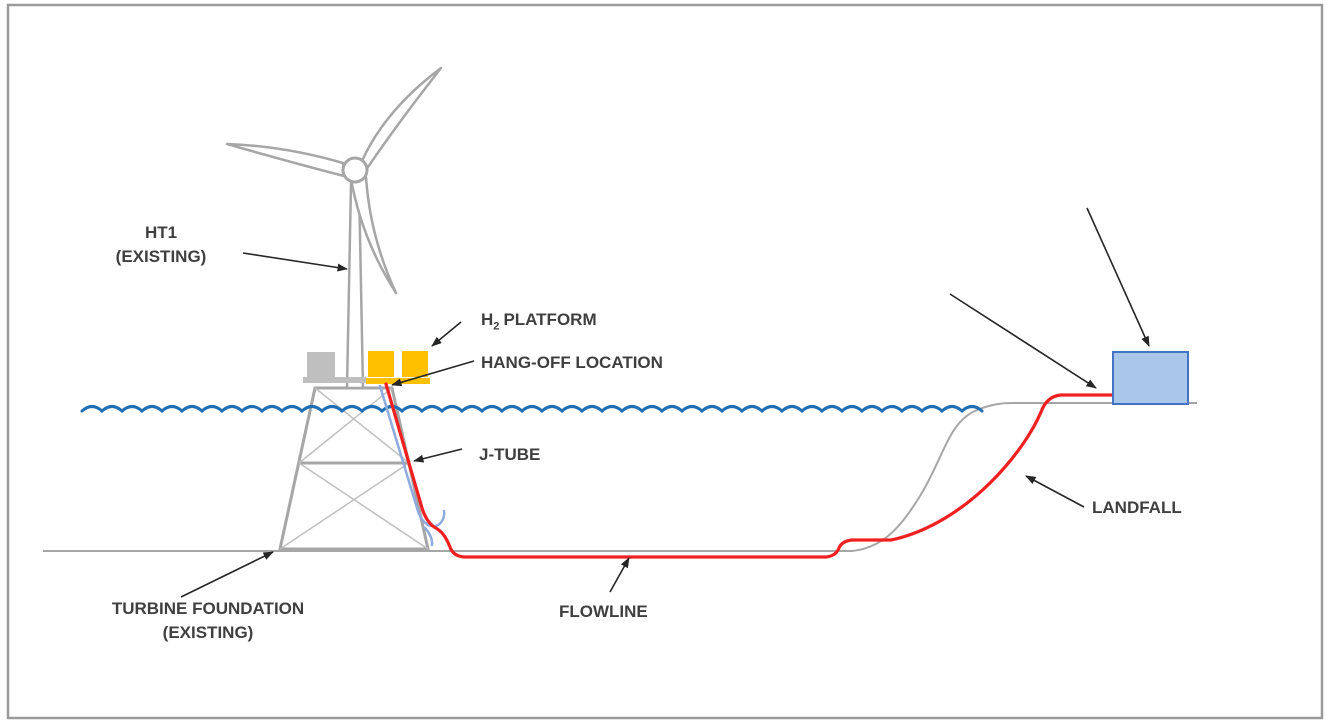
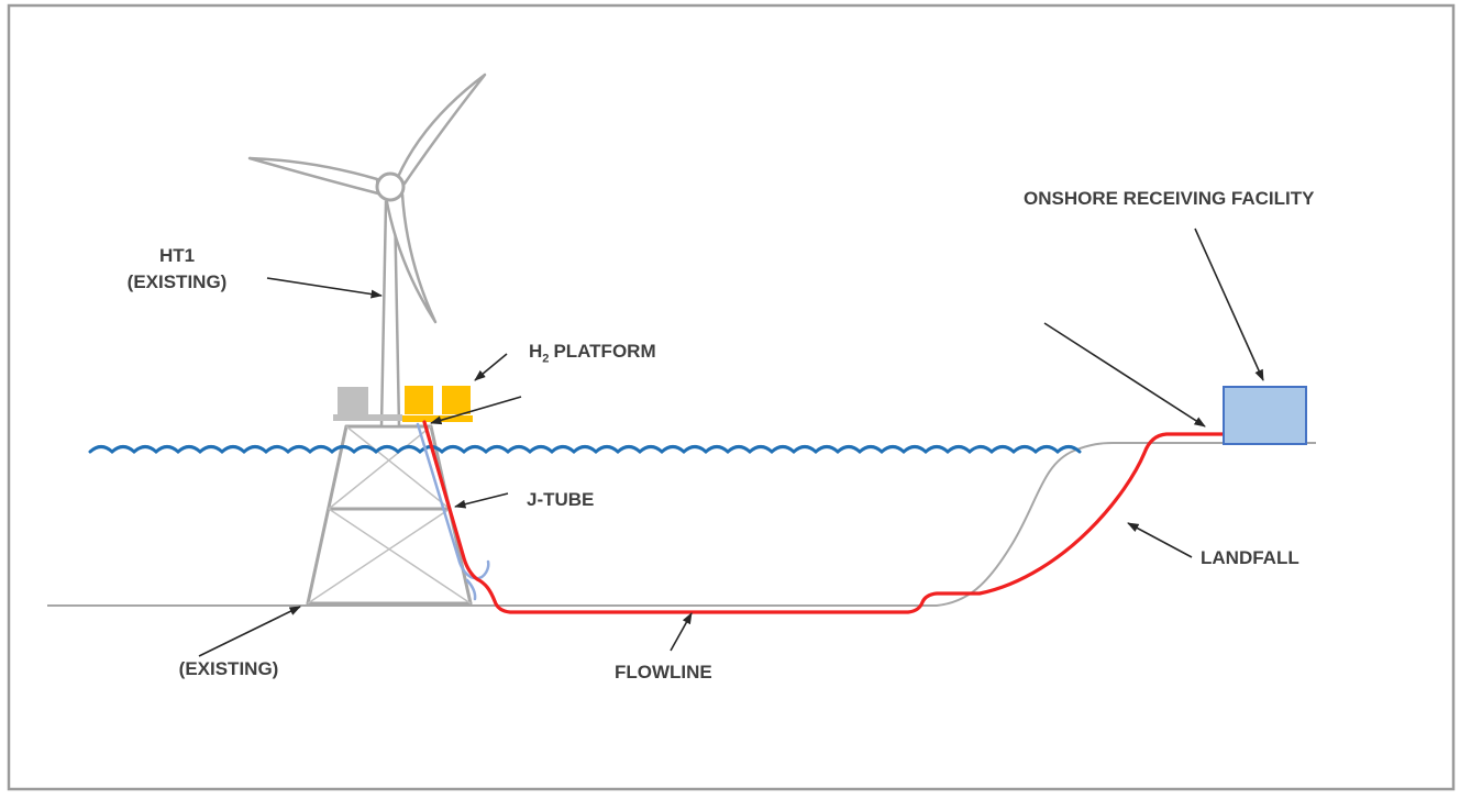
  HT1
  (EXISTING)
  H2PLATFORM
- HANG-OFF LOCATION
  J-TUBE
- TURBINE FOUNDATION
  (EXISTING)
  FLOWLINE
  LANDFALL
+ ONSHORE RECEIVING FACILITY
